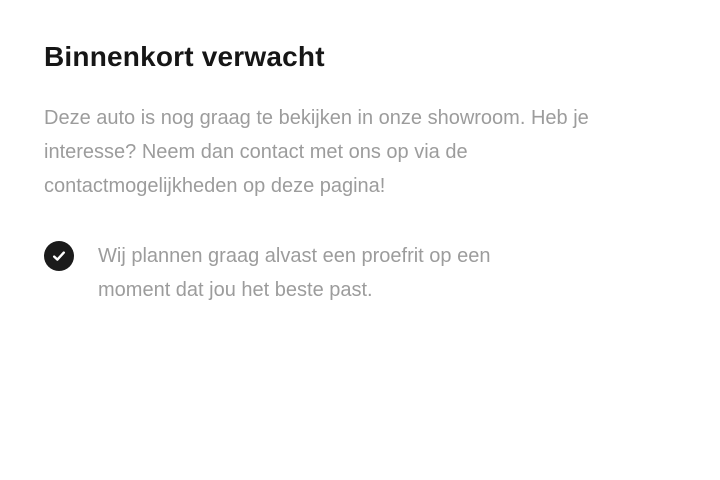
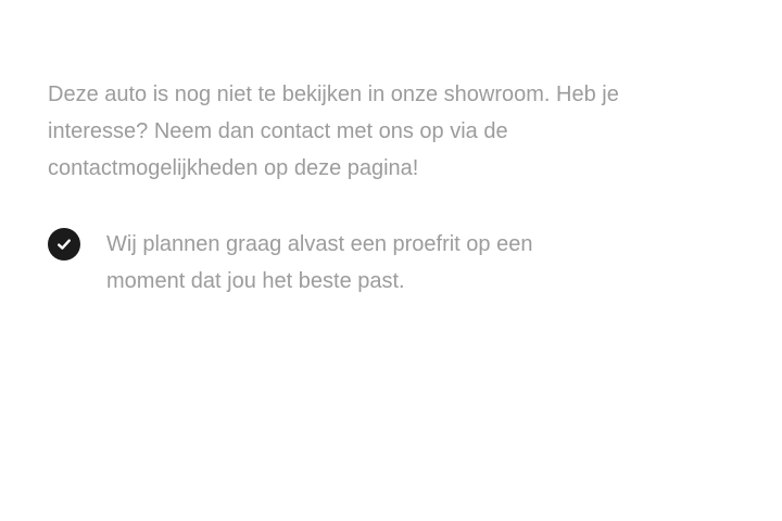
- Binnenkort verwacht
- Deze auto is nog graag te bekijken in onze showroom. Heb je interesse? Neem dan contact met ons op via de contactmogelijkheden op deze pagina!
+ Deze auto is nog niet te bekijken in onze showroom. Heb je interesse? Neem dan contact met ons op via de contactmogelijkheden op deze pagina!
  Wij plannen graag alvast een proefrit op een moment dat jou het beste past.
